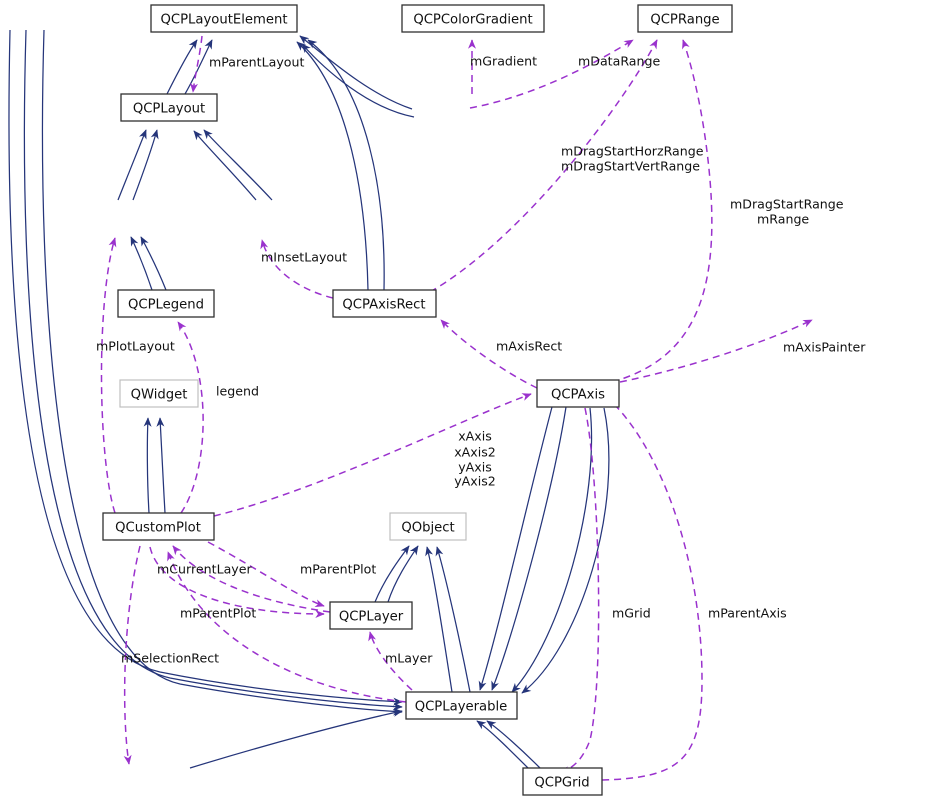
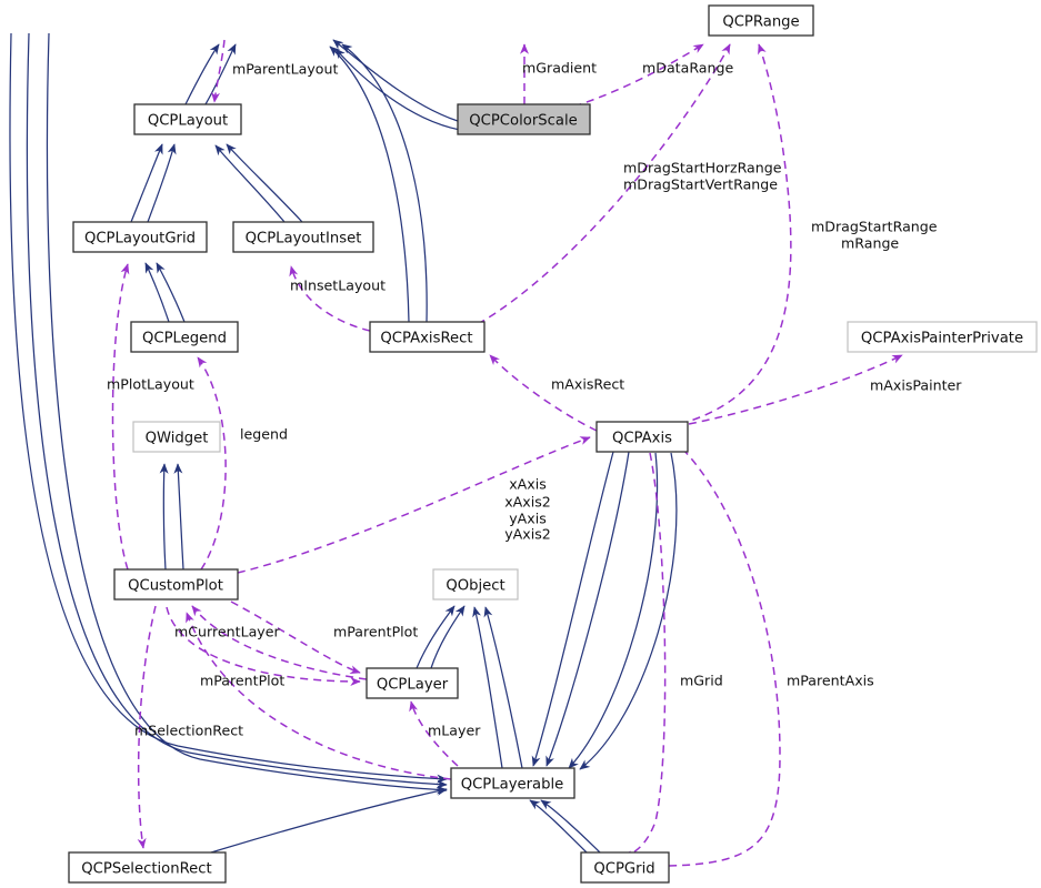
- QCPLayoutElement
- QCPColorGradient
  QCPRange
  QCPLayout
+ QCPColorScale
+ QCPLayoutGrid
+ QCPLayoutInset
  QCPLegend
  QCPAxisRect
+ QCPAxisPainterPrivate
  QWidget
  QCPAxis
  QCustomPlot
  QObject
  QCPLayer
  QCPLayerable
+ QCPSelectionRect
  QCPGrid
  mParentLayout
  mGradient
  mDataRange
  mDragStartHorzRange
  mDragStartVertRange
  mDragStartRange
  mRange
  mInsetLayout
  mAxisRect
  mAxisPainter
  mPlotLayout
  legend
  xAxis
  xAxis2
  yAxis
  yAxis2
  mCurrentLayer
  mParentPlot
  mParentPlot
  mGrid
  mParentAxis
  mSelectionRect
  mLayer
